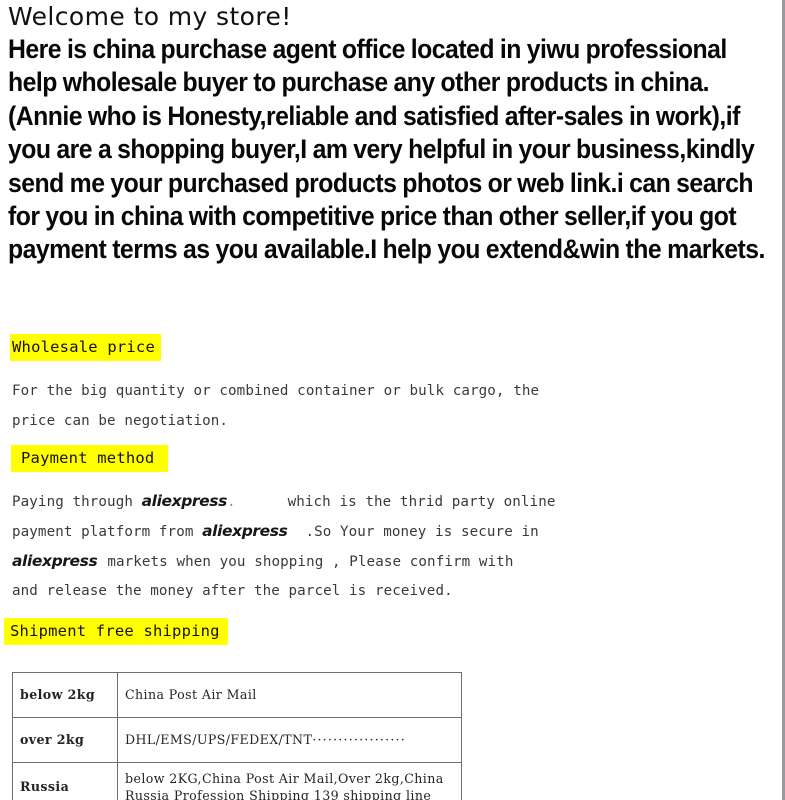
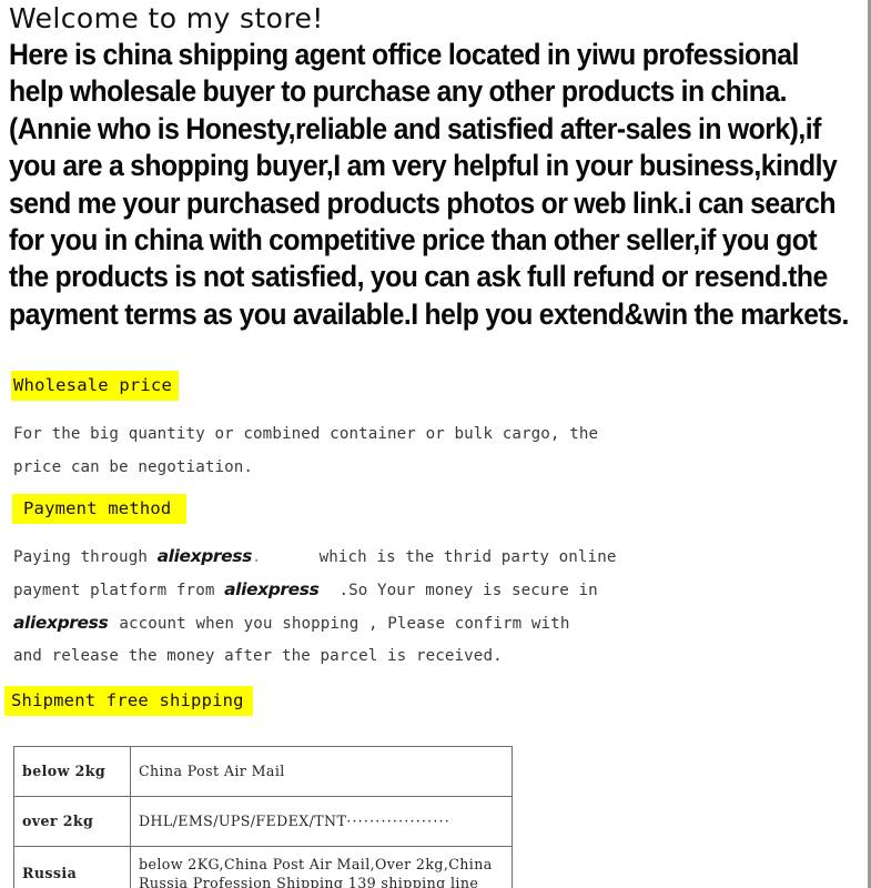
  Welcome to my store!
- Here is china purchase agent office located in yiwu professional
+ Here is china shipping agent office located in yiwu professional
  help wholesale buyer to purchase any other products in china.
  (Annie who is Honesty,reliable and satisfied after-sales in work),if
  you are a shopping buyer,I am very helpful in your business,kindly
  send me your purchased products photos or web link.i can search
  for you in china with competitive price than other seller,if you got
+ the products is not satisfied, you can ask full refund or resend.the
  payment terms as you available.I help you extend&win the markets.
  Wholesale price
  For the big quantity or combined container or bulk cargo, the
  price can be negotiation.
  Payment method
  Paying through aliexpress. which is the thrid party online
  payment platform from aliexpress .So Your money is secure in
- aliexpress markets when you shopping , Please confirm with
+ aliexpress account when you shopping , Please confirm with
  and release the money after the parcel is received.
  Shipment free shipping
  below 2kg	China Post Air Mail
  over 2kg	DHL/EMS/UPS/FEDEX/TNT··················
  Russia	below 2KG,China Post Air Mail,Over 2kg,China Russia Profession Shipping 139 shipping line
